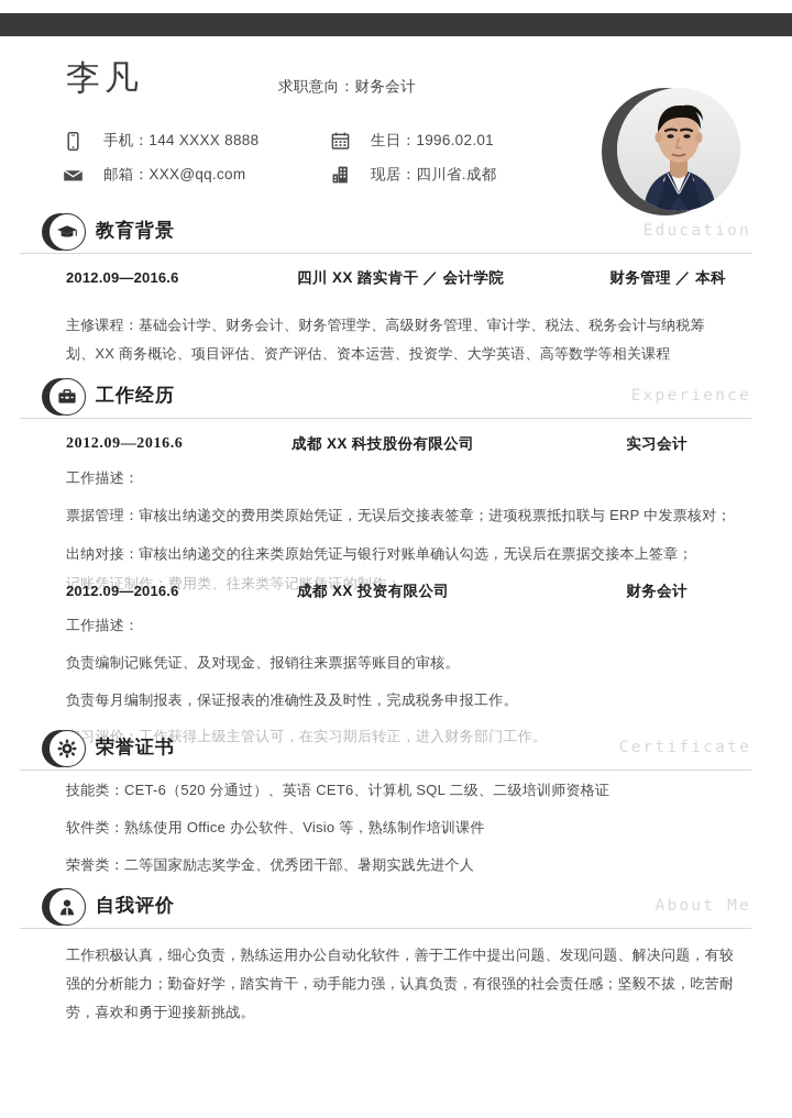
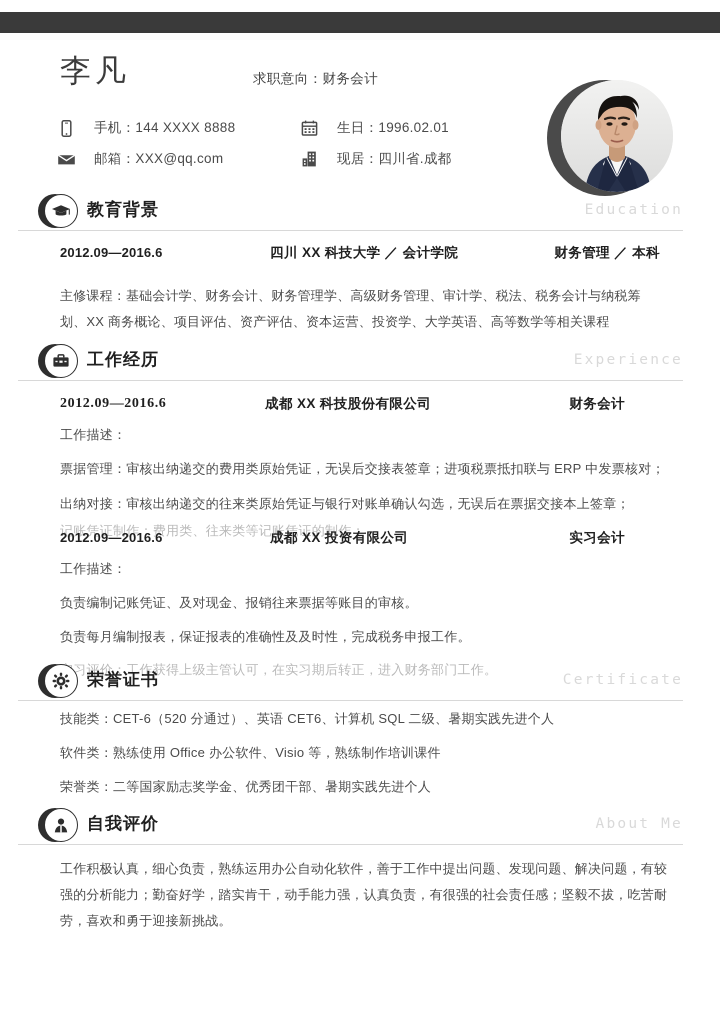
  李凡
  求职意向：财务会计
  手机：144 XXXX 8888
  生日：1996.02.01
  邮箱：XXX@qq.com
  现居：四川省.成都
  教育背景
  Education
  2012.09—2016.6
- 四川 XX 踏实肯干 ／ 会计学院
+ 四川 XX 科技大学 ／ 会计学院
  财务管理 ／ 本科
  主修课程：基础会计学、财务会计、财务管理学、高级财务管理、审计学、税法、税务会计与纳税筹划、XX 商务概论、项目评估、资产评估、资本运营、投资学、大学英语、高等数学等相关课程
  工作经历
  Experience
  2012.09—2016.6
  成都 XX 科技股份有限公司
- 实习会计
+ 财务会计
  工作描述：
  票据管理：审核出纳递交的费用类原始凭证，无误后交接表签章；进项税票抵扣联与 ERP 中发票核对；
  出纳对接：审核出纳递交的往来类原始凭证与银行对账单确认勾选，无误后在票据交接本上签章；
  记账凭证制作：费用类、往来类等记账凭证的制作；
  2012.09—2016.6
  成都 XX 投资有限公司
- 财务会计
+ 实习会计
  工作描述：
  负责编制记账凭证、及对现金、报销往来票据等账目的审核。
  负责每月编制报表，保证报表的准确性及及时性，完成税务申报工作。
  习评价：工作获得上级主管认可，在实习期后转正，进入财务部门工作。
  荣誉证书
  Certificate
- 技能类：CET-6（520 分通过）、英语 CET6、计算机 SQL 二级、二级培训师资格证
+ 技能类：CET-6（520 分通过）、英语 CET6、计算机 SQL 二级、暑期实践先进个人
  软件类：熟练使用 Office 办公软件、Visio 等，熟练制作培训课件
  荣誉类：二等国家励志奖学金、优秀团干部、暑期实践先进个人
  自我评价
  About Me
  工作积极认真，细心负责，熟练运用办公自动化软件，善于工作中提出问题、发现问题、解决问题，有较强的分析能力；勤奋好学，踏实肯干，动手能力强，认真负责，有很强的社会责任感；坚毅不拔，吃苦耐劳，喜欢和勇于迎接新挑战。
